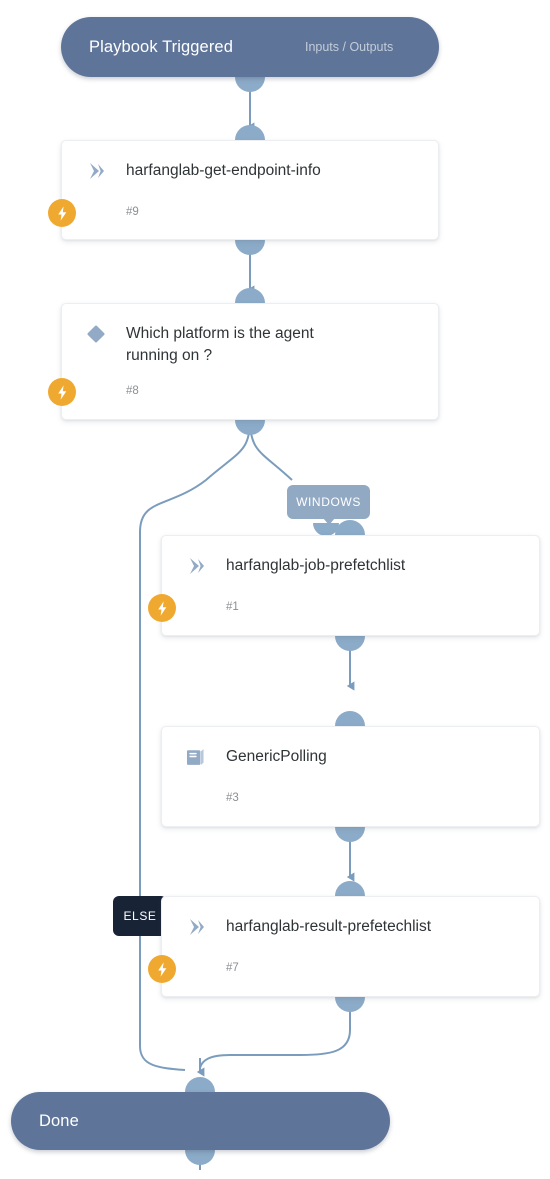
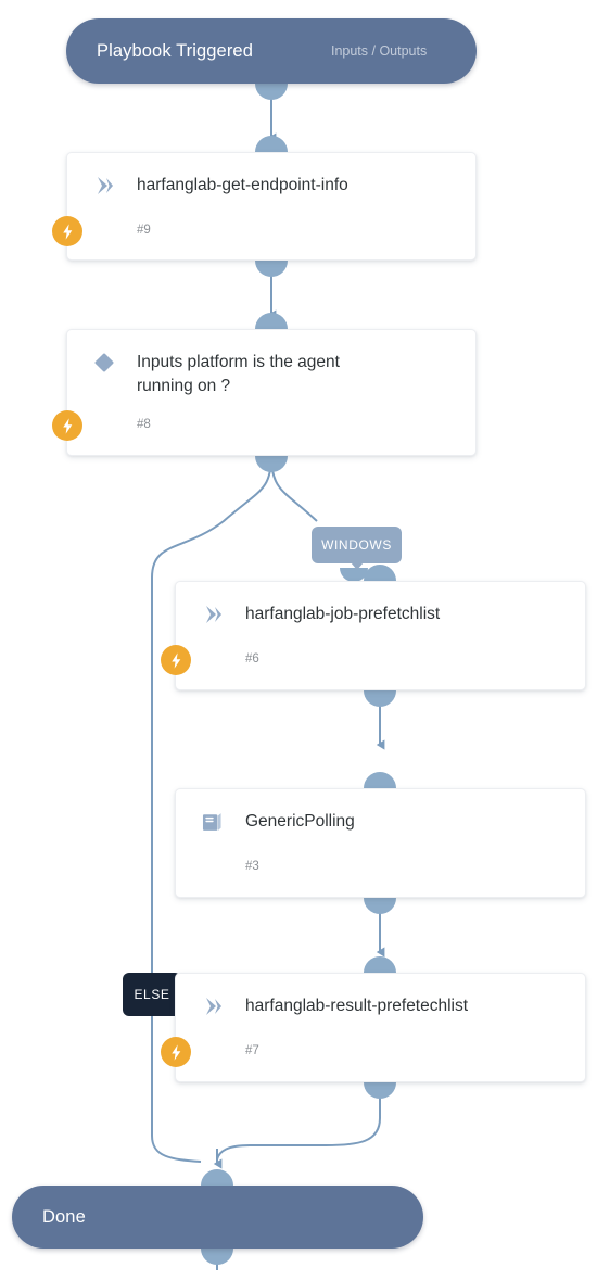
  Playbook Triggered
  Inputs / Outputs
  harfanglab-get-endpoint-info
  #9
- Which platform is the agent running on ?
+ Inputs platform is the agent running on ?
  #8
  WINDOWS
  harfanglab-job-prefetchlist
- #1
+ #6
  GenericPolling
  #3
  ELSE
  harfanglab-result-prefetechlist
  #7
  Done
